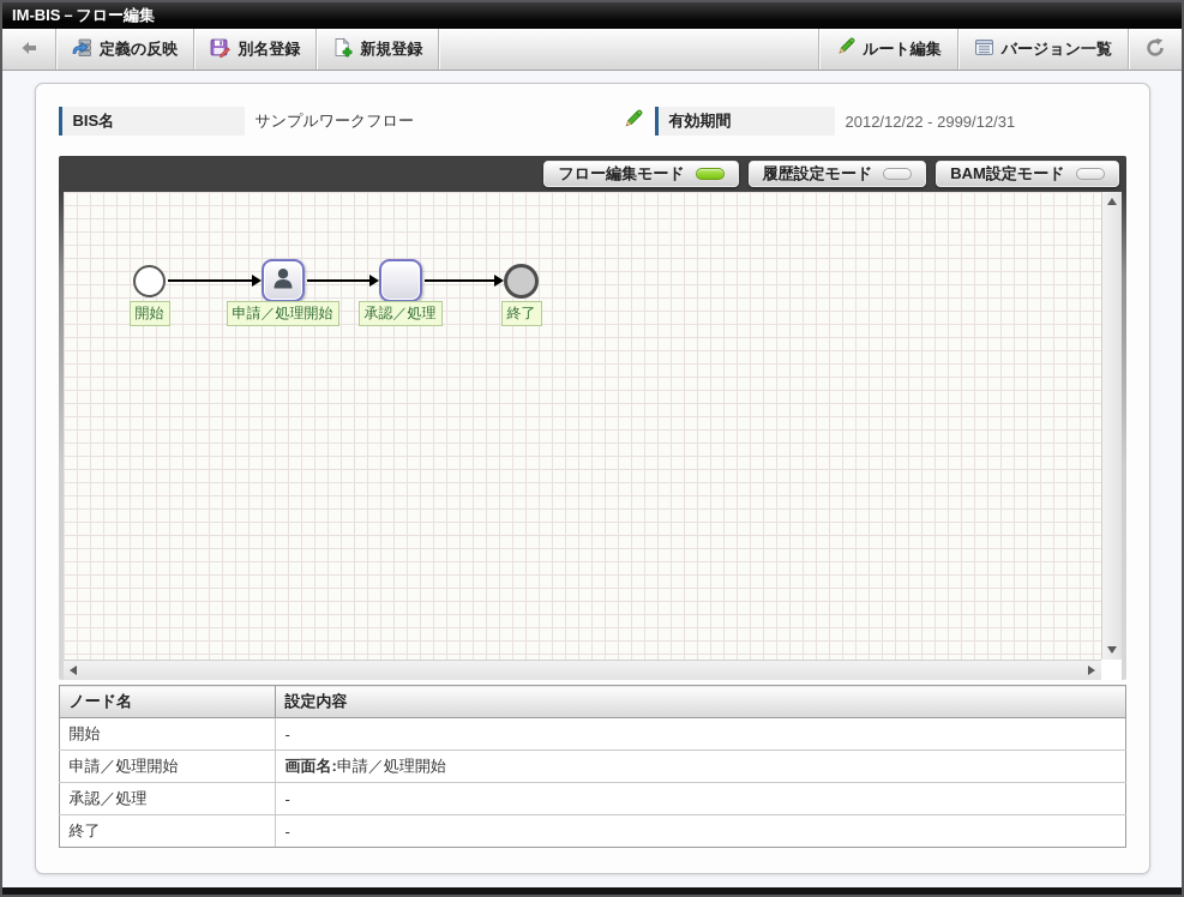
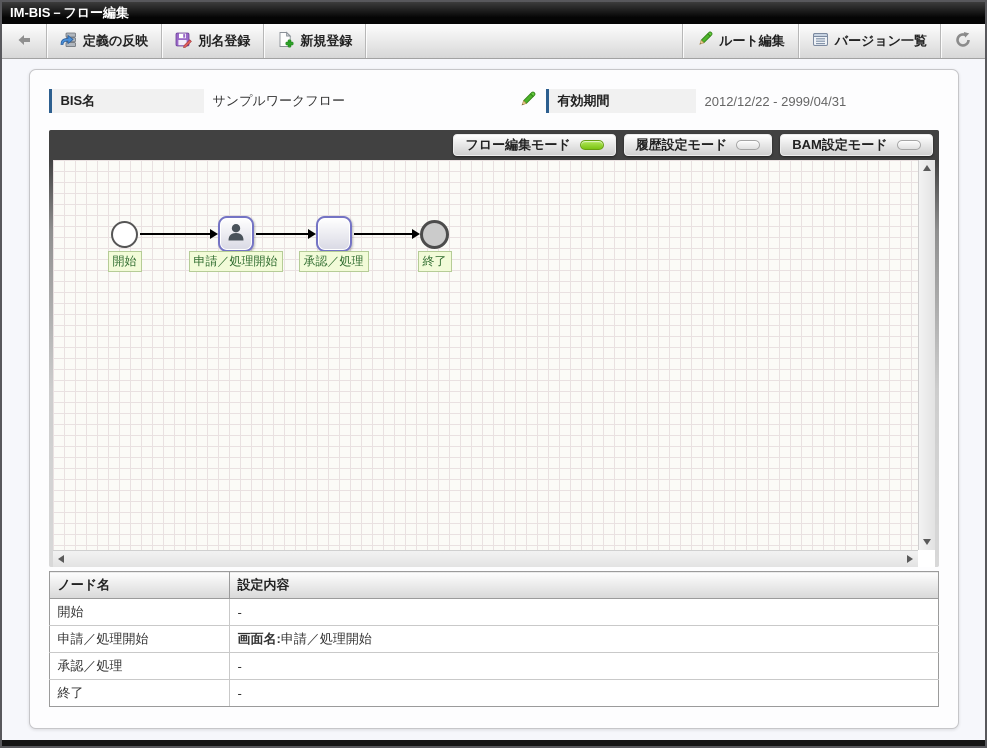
  IM-BIS－フロー編集
  定義の反映
  別名登録
  新規登録
  ルート編集
  バージョン一覧
  BIS名
  サンプルワークフロー
  有効期間
- 2012/12/22 - 2999/12/31
+ 2012/12/22 - 2999/04/31
  フロー編集モード
  履歴設定モード
  BAM設定モード
  開始
  申請／処理開始
  承認／処理
  終了
  ノード名	設定内容
  開始	-
  申請／処理開始	画面名:申請／処理開始
  承認／処理	-
  終了	-
